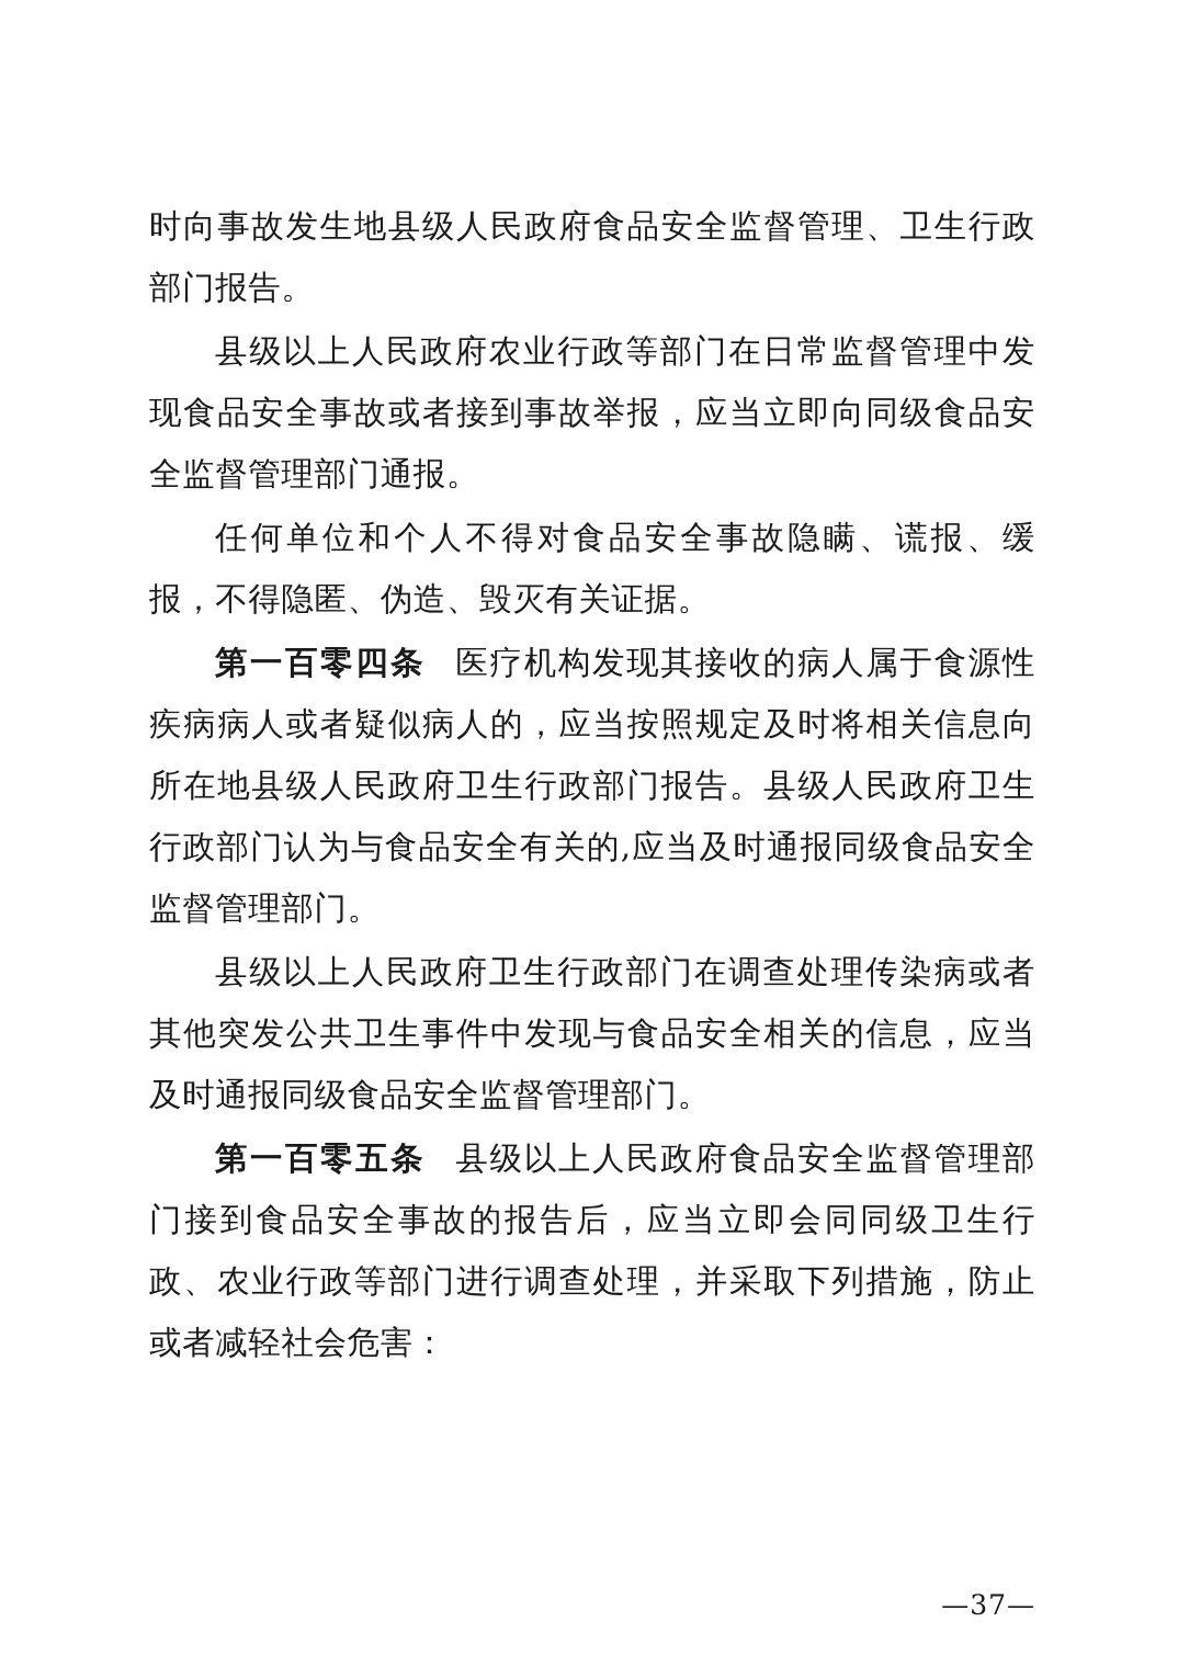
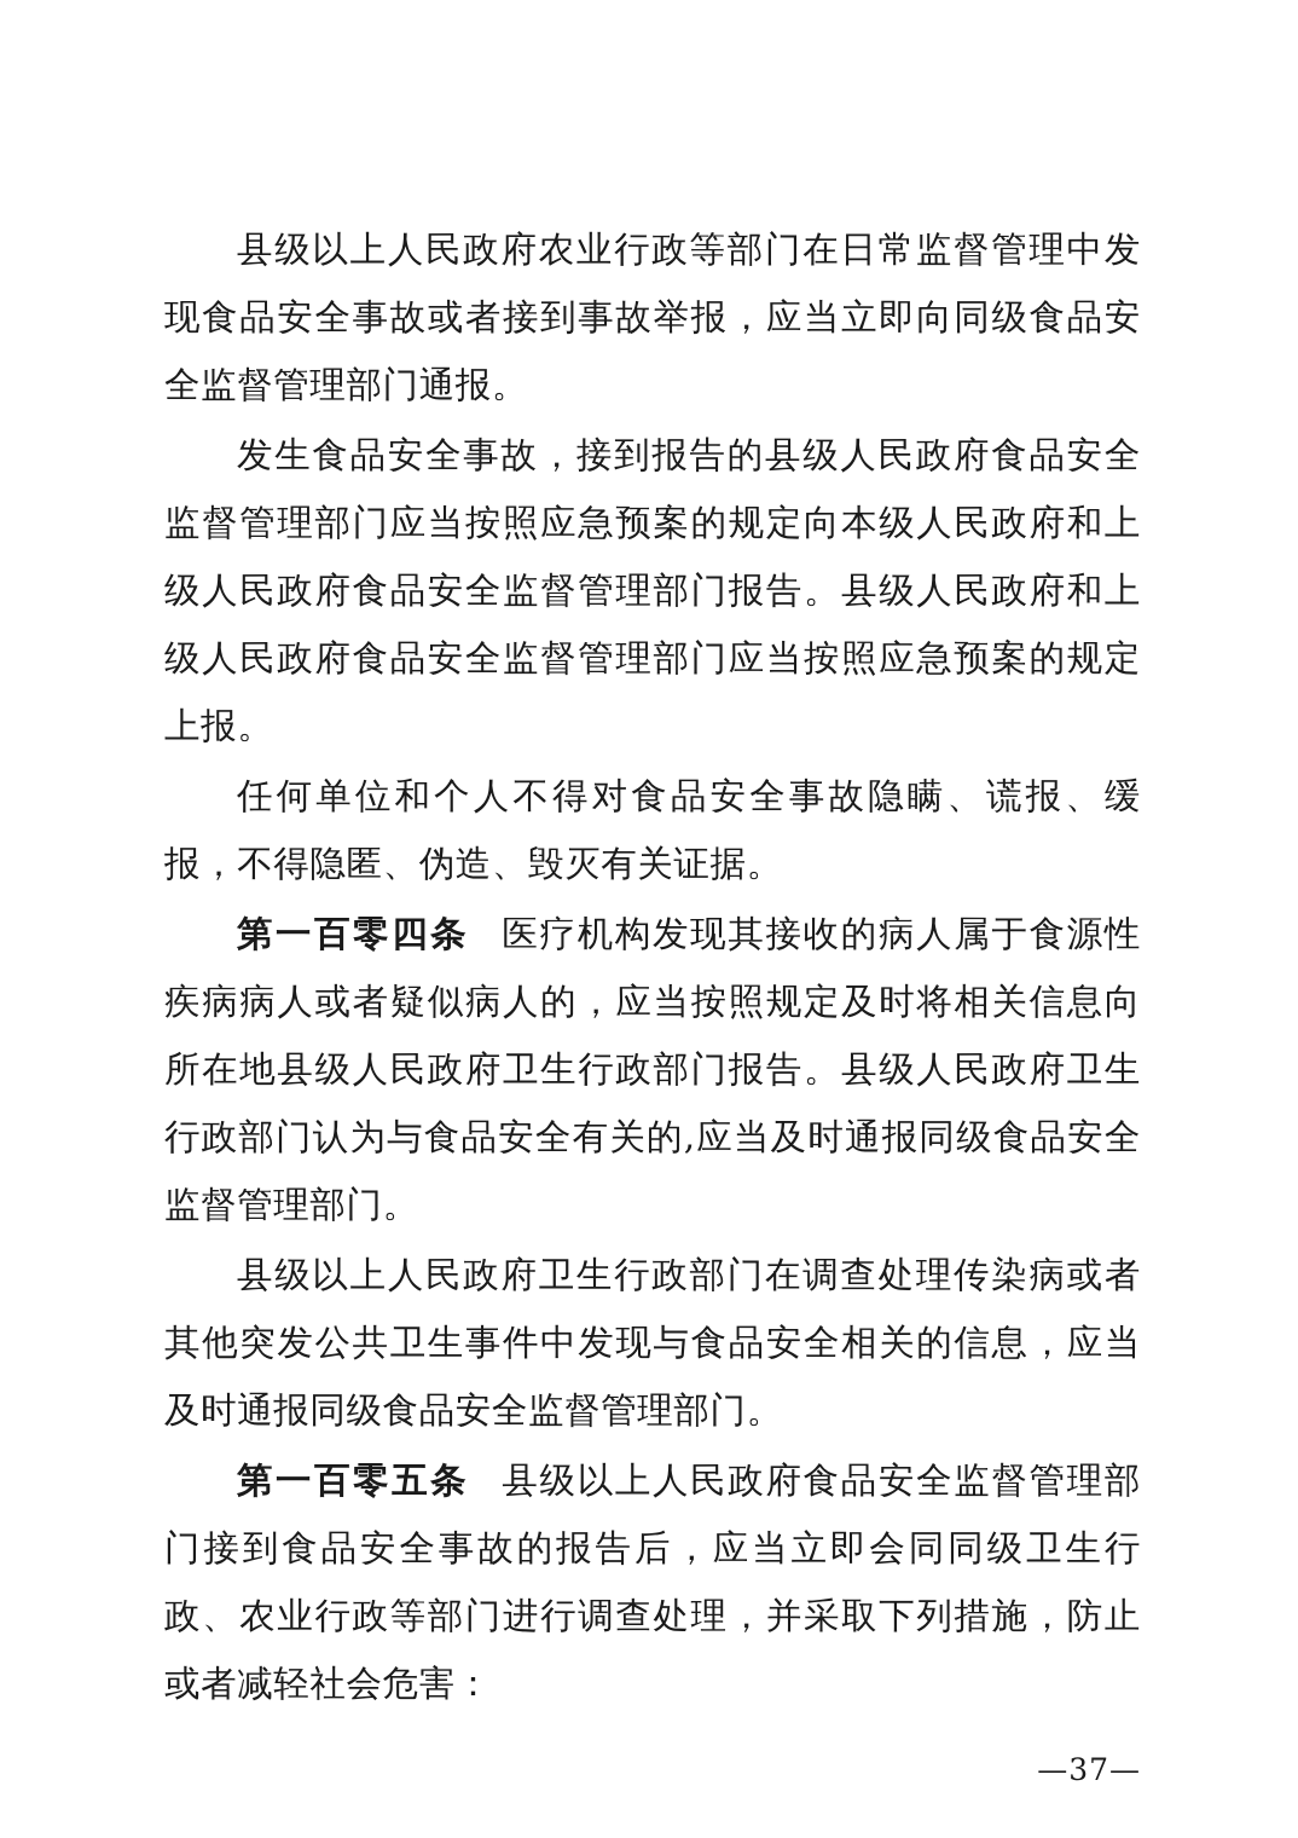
- 时向事故发生地县级人民政府食品安全监督管理、卫生行政部门报告。
  县级以上人民政府农业行政等部门在日常监督管理中发现食品安全事故或者接到事故举报，应当立即向同级食品安全监督管理部门通报。
+ 发生食品安全事故，接到报告的县级人民政府食品安全监督管理部门应当按照应急预案的规定向本级人民政府和上级人民政府食品安全监督管理部门报告。县级人民政府和上级人民政府食品安全监督管理部门应当按照应急预案的规定上报。
  任何单位和个人不得对食品安全事故隐瞒、谎报、缓报，不得隐匿、伪造、毁灭有关证据。
  第一百零四条 医疗机构发现其接收的病人属于食源性疾病病人或者疑似病人的，应当按照规定及时将相关信息向所在地县级人民政府卫生行政部门报告。县级人民政府卫生行政部门认为与食品安全有关的,应当及时通报同级食品安全监督管理部门。
  县级以上人民政府卫生行政部门在调查处理传染病或者其他突发公共卫生事件中发现与食品安全相关的信息，应当及时通报同级食品安全监督管理部门。
  第一百零五条 县级以上人民政府食品安全监督管理部门接到食品安全事故的报告后，应当立即会同同级卫生行政、农业行政等部门进行调查处理，并采取下列措施，防止或者减轻社会危害：
  —37—
